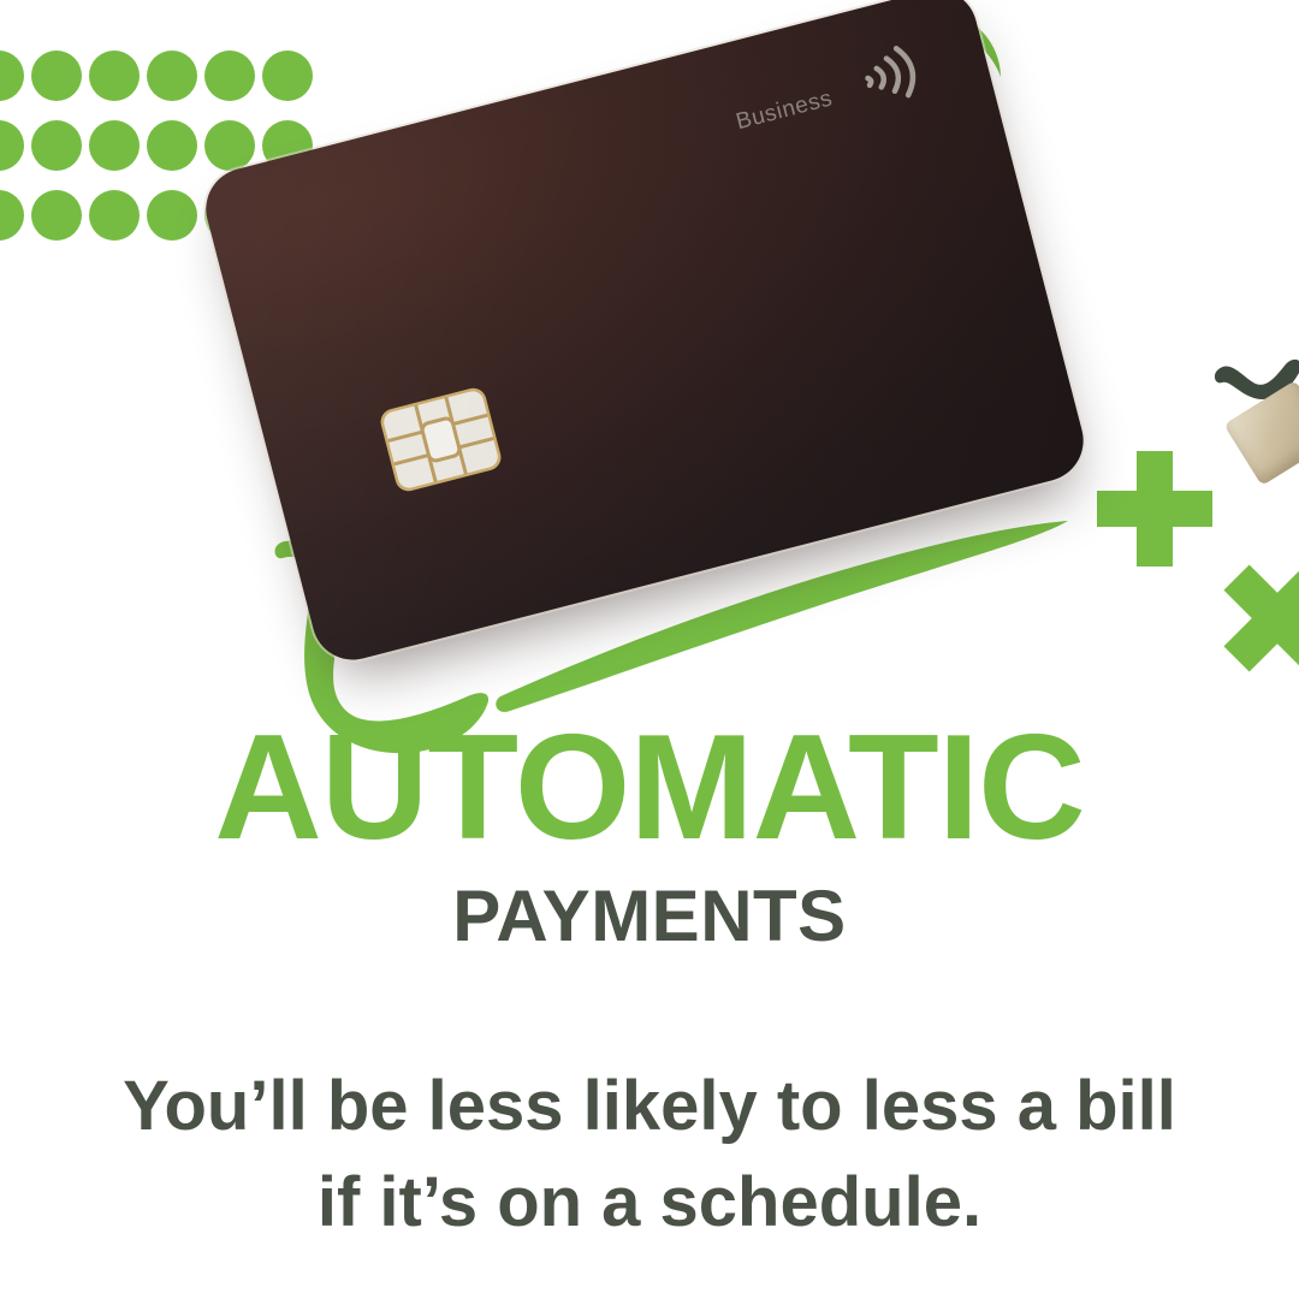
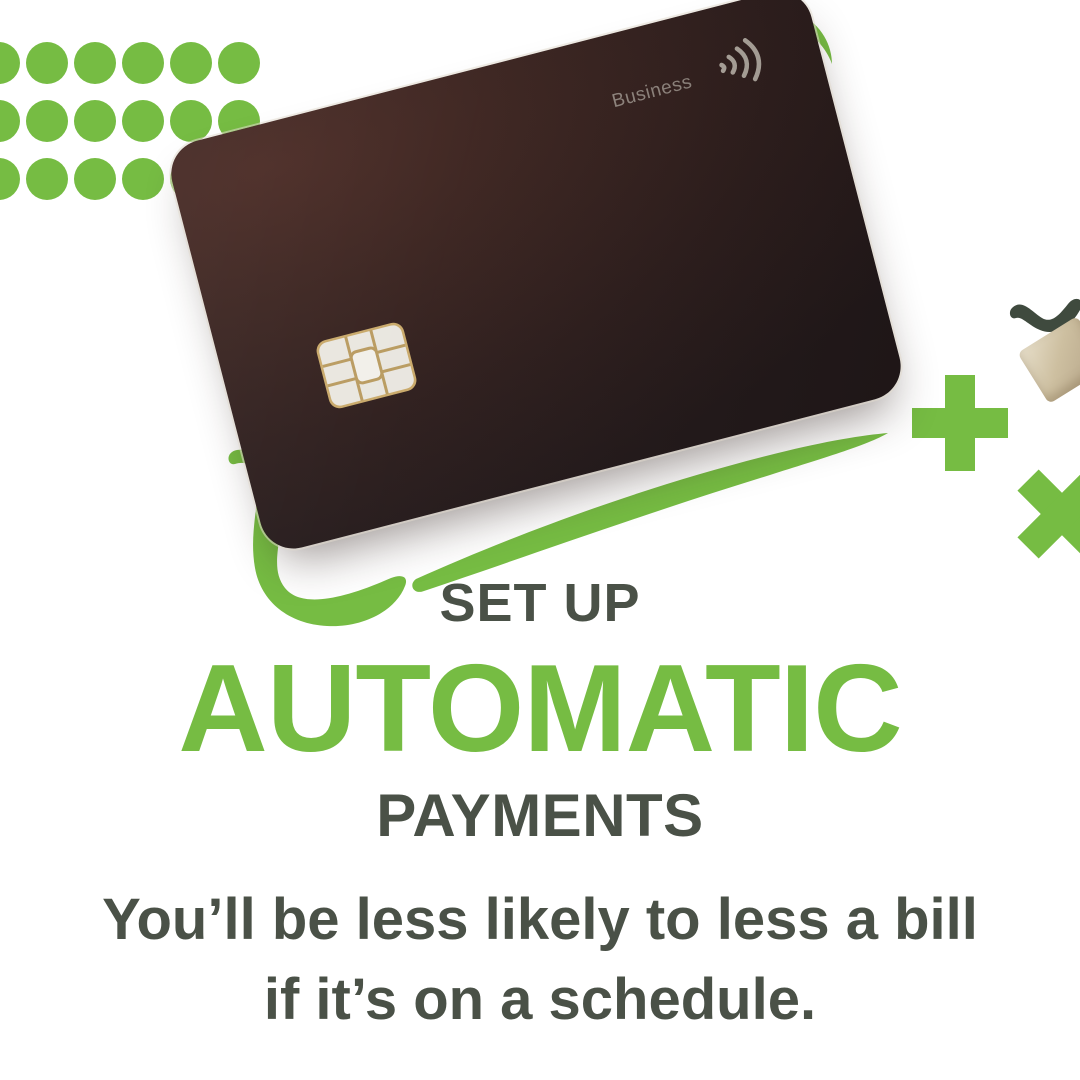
+ SET UP
  AUTOMATIC
  PAYMENTS
  You’ll be less likely to less a bill if it’s on a schedule.
